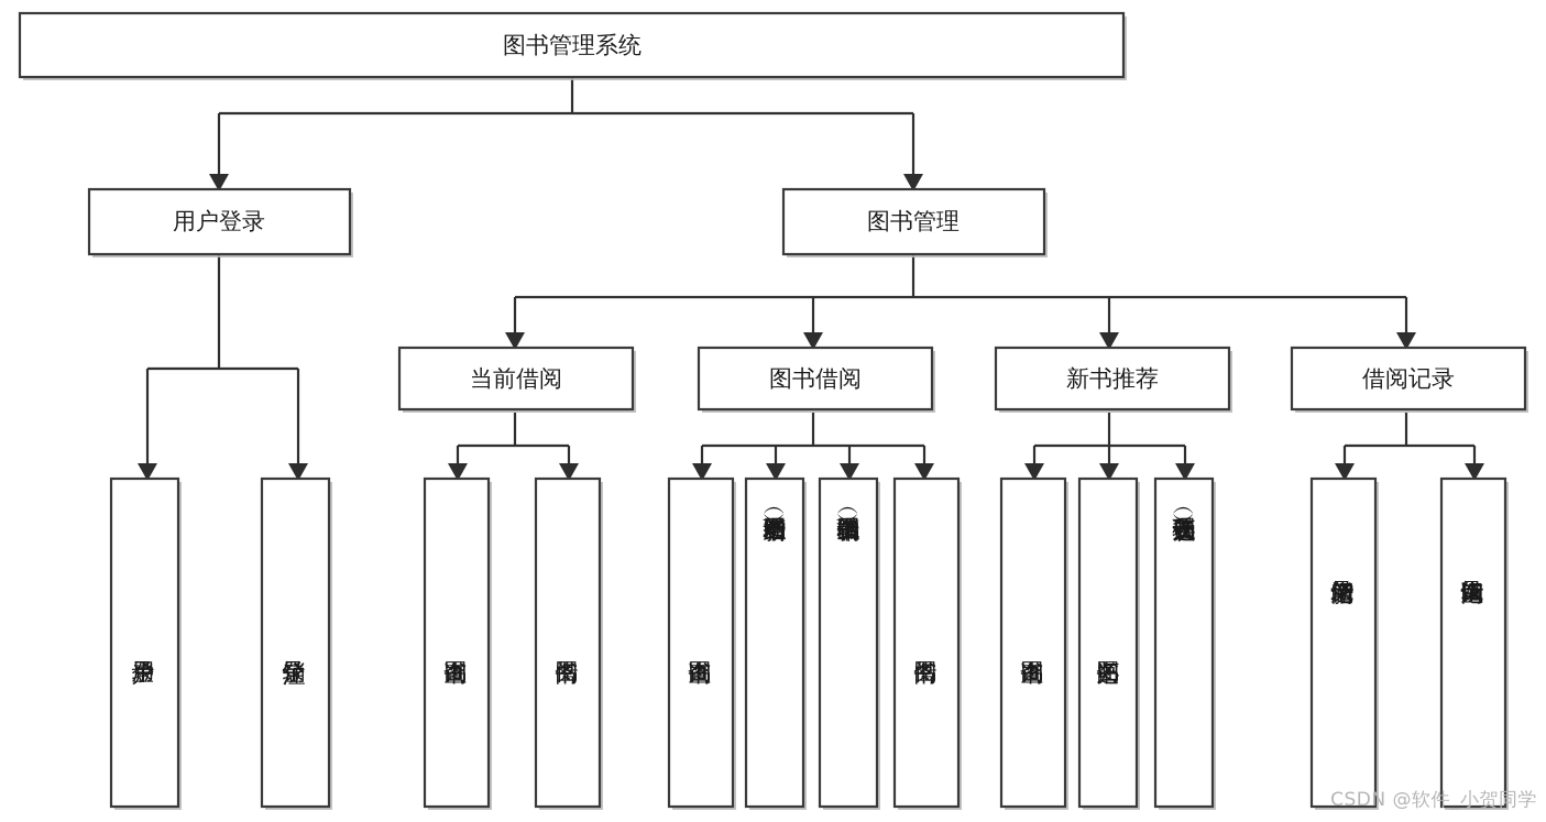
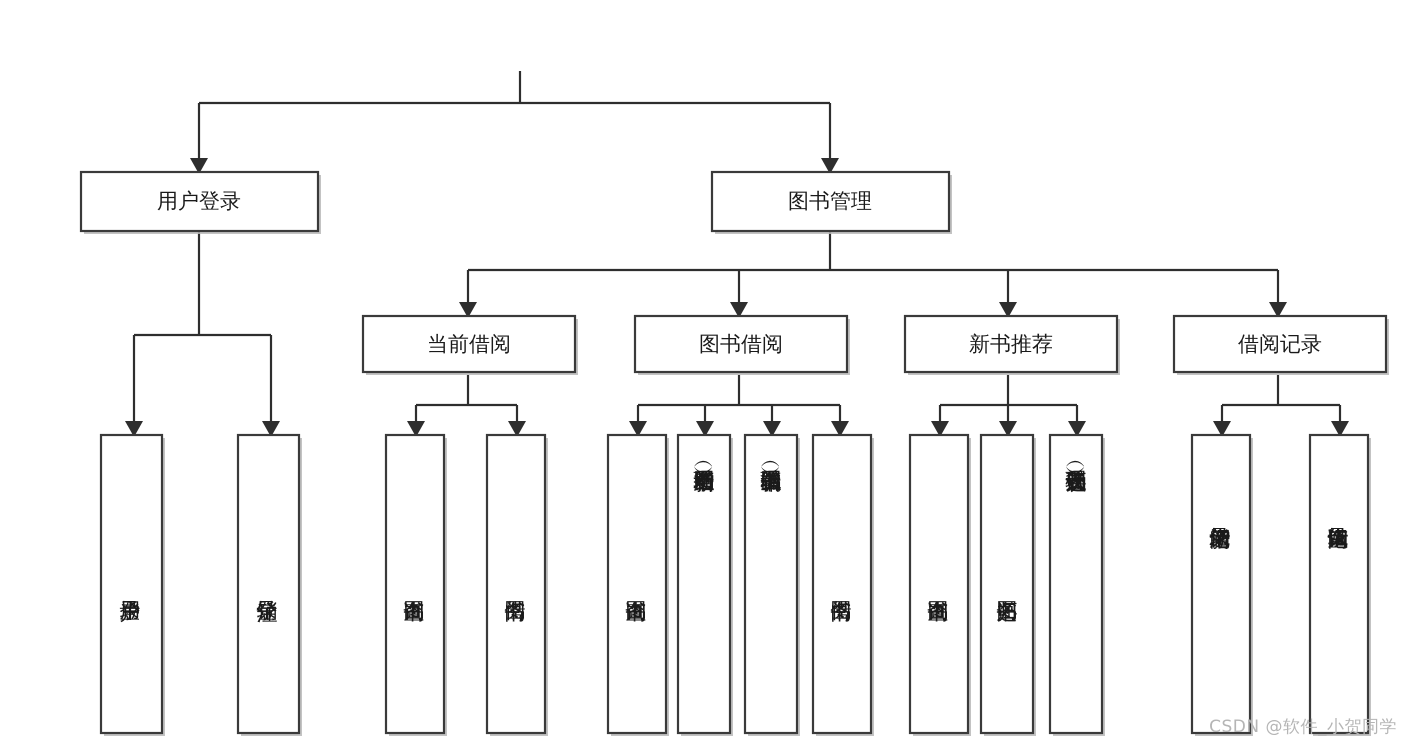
- 图书管理系统
  用户登录
  图书管理
  当前借阅
  图书借阅
  新书推荐
  借阅记录
  CSDN @软件_小贺同学
